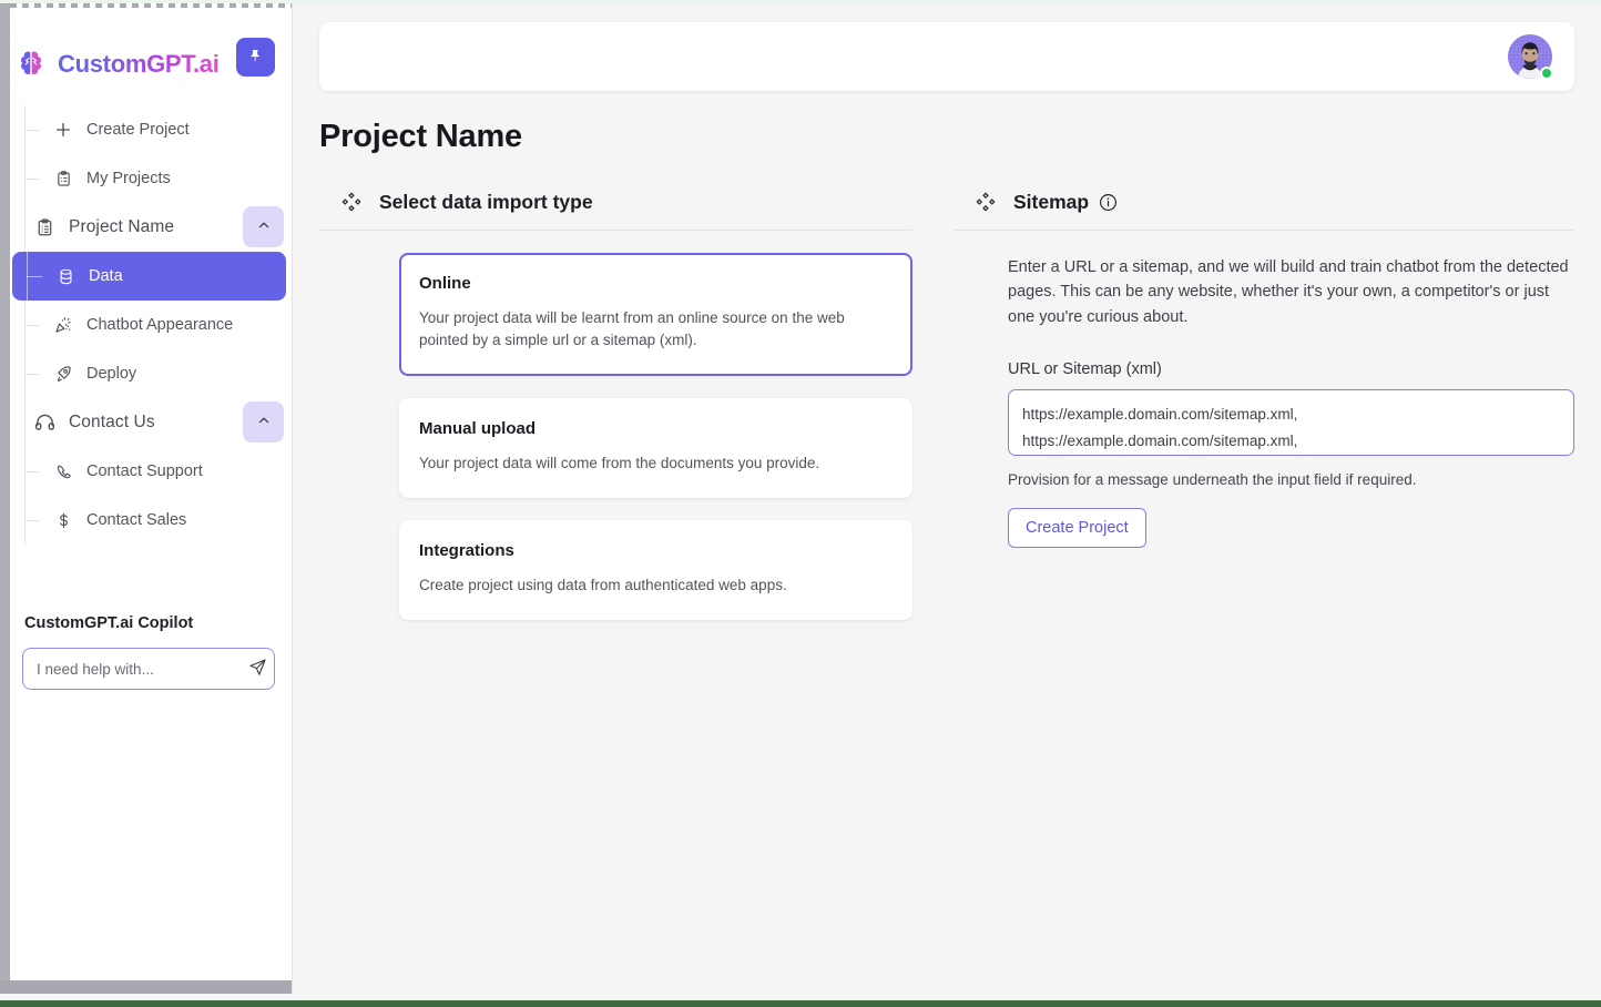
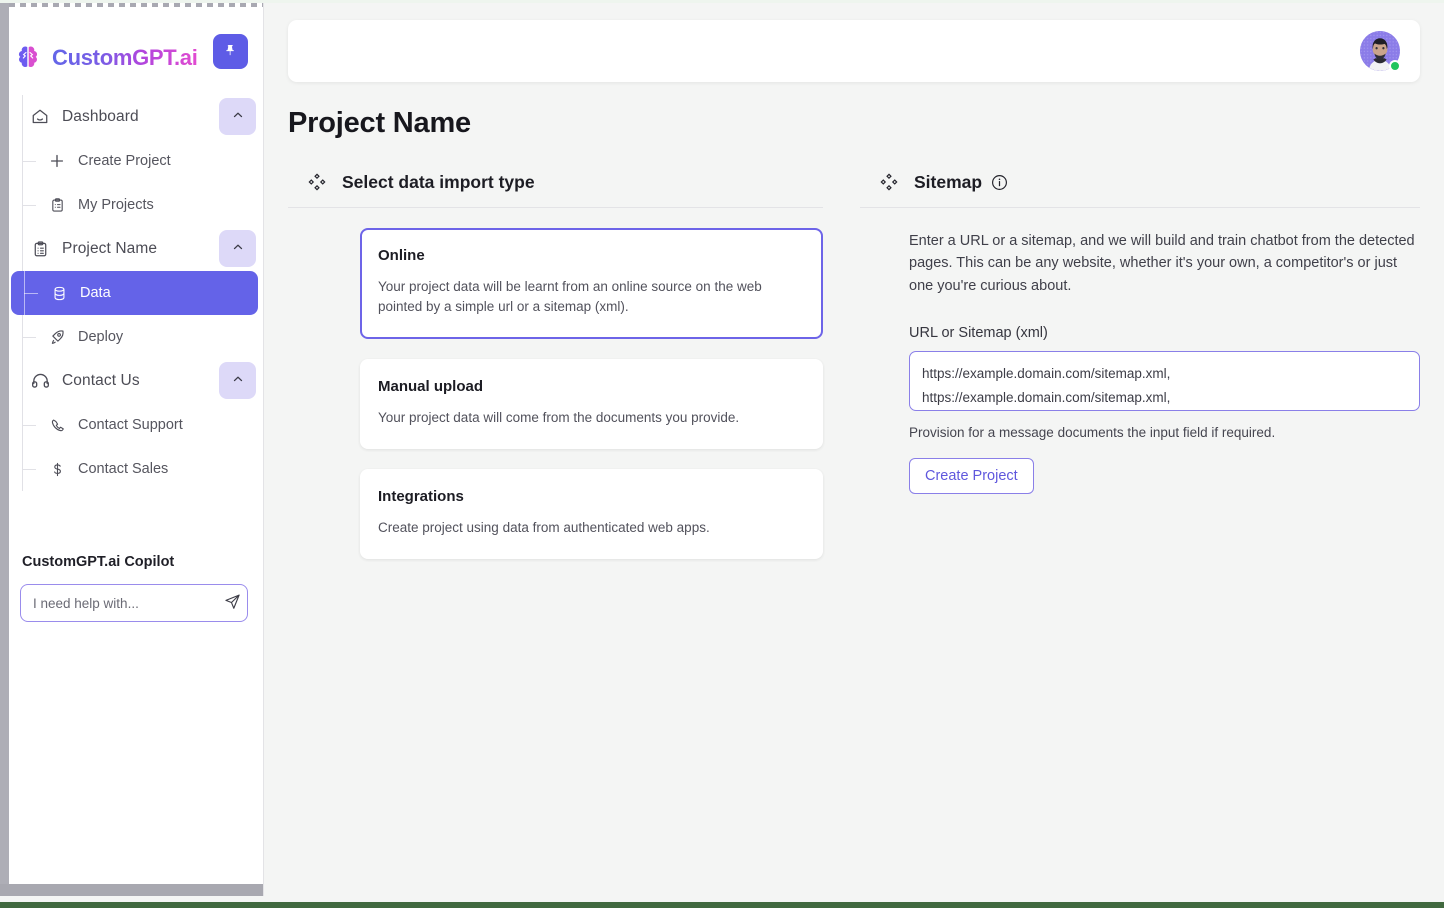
  CustomGPT.ai
+ Dashboard
  Create Project
  My Projects
  Project Name
  Data
- Chatbot Appearance
  Deploy
  Contact Us
  Contact Support
  Contact Sales
  CustomGPT.ai Copilot
  I need help with...
  Project Name
  Select data import type
  Online
  Your project data will be learnt from an online source on the web pointed by a simple url or a sitemap (xml).
  Manual upload
  Your project data will come from the documents you provide.
  Integrations
  Create project using data from authenticated web apps.
  Sitemap
  Enter a URL or a sitemap, and we will build and train chatbot from the detected pages. This can be any website, whether it's your own, a competitor's or just one you're curious about.
  URL or Sitemap (xml)
- Provision for a message underneath the input field if required.
+ Provision for a message documents the input field if required.
  Create Project
